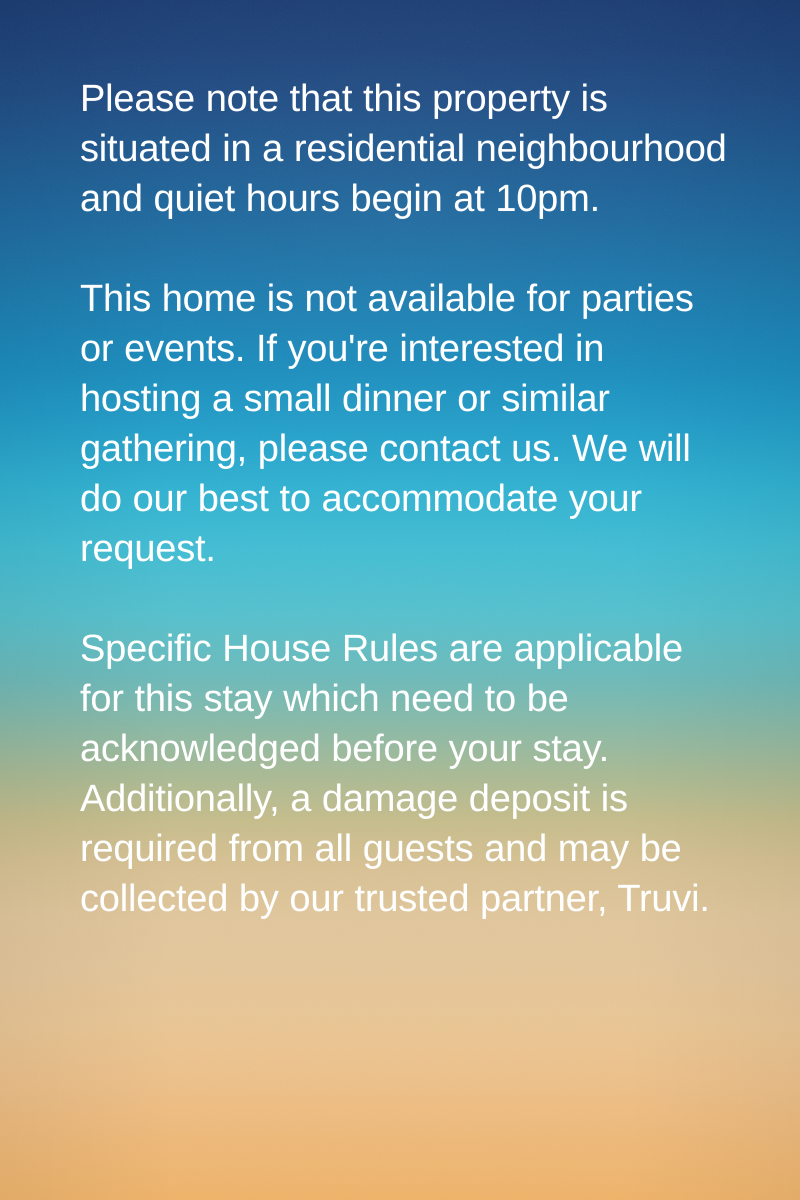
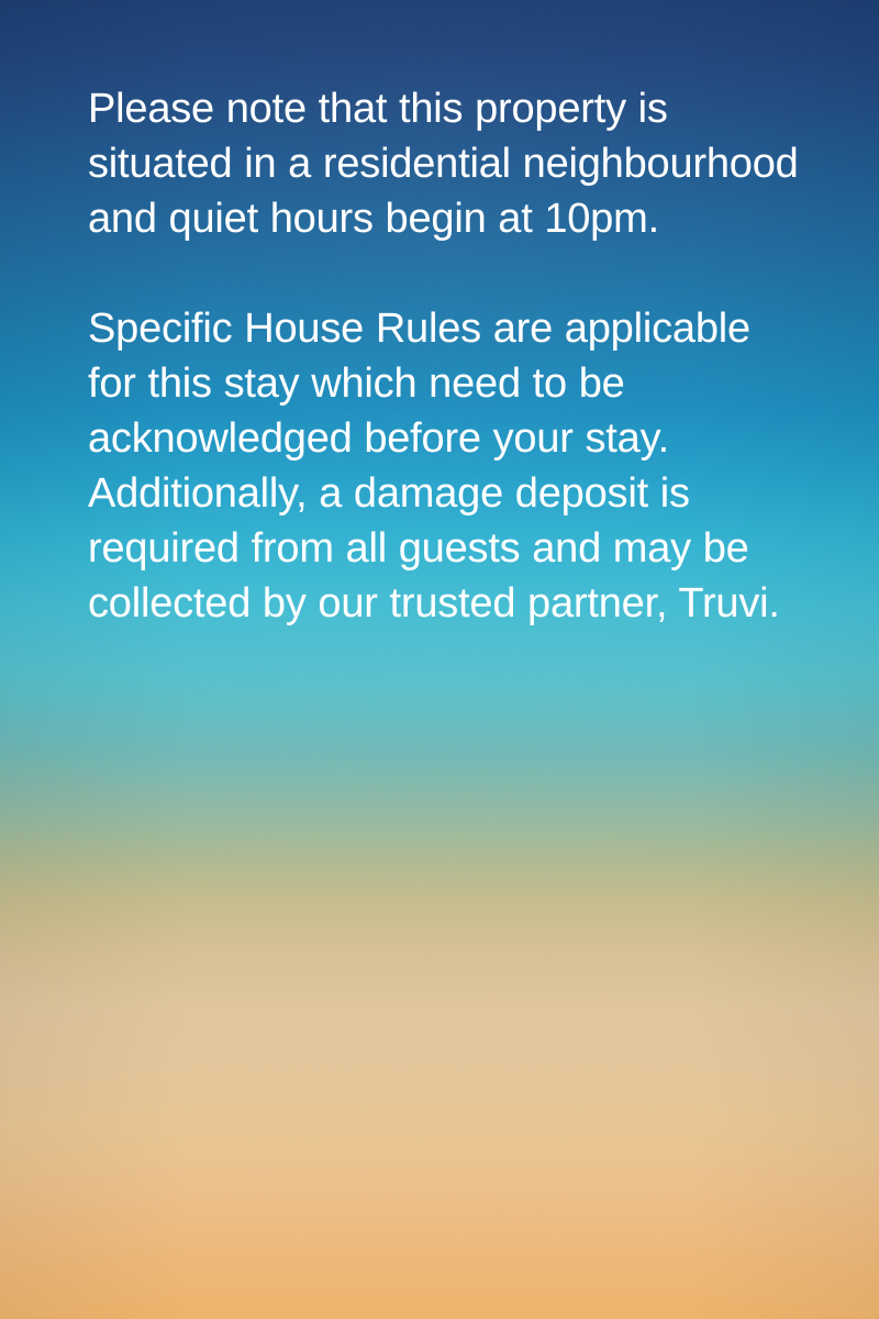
  Please note that this property is situated in a residential neighbourhood and quiet hours begin at 10pm.
- This home is not available for parties or events. If you're interested in hosting a small dinner or similar gathering, please contact us. We will do our best to accommodate your request.
  Specific House Rules are applicable for this stay which need to be acknowledged before your stay. Additionally, a damage deposit is required from all guests and may be collected by our trusted partner, Truvi.
